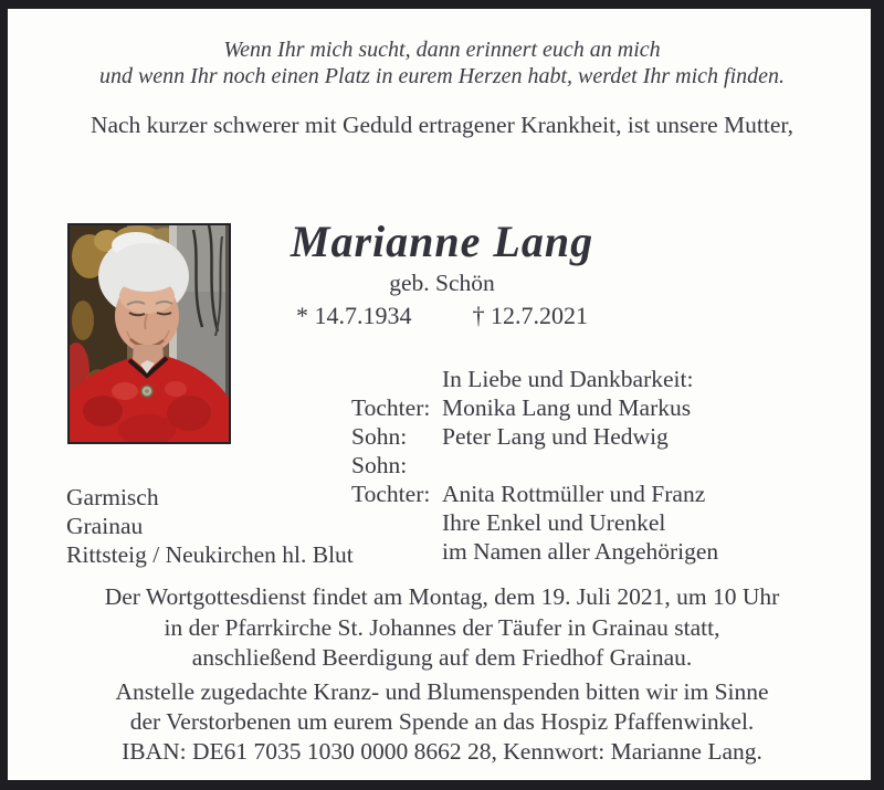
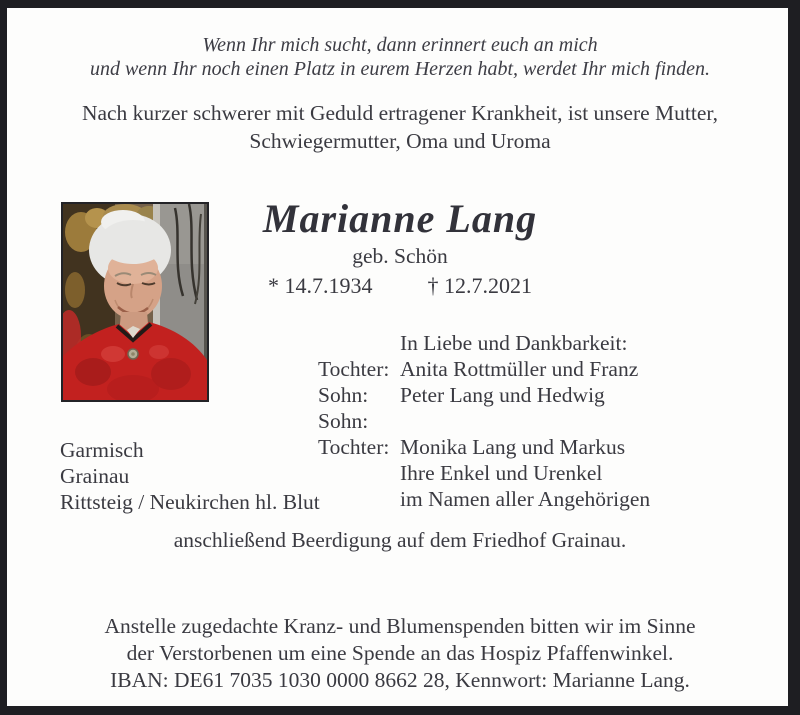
  Wenn Ihr mich sucht, dann erinnert euch an mich
  und wenn Ihr noch einen Platz in eurem Herzen habt, werdet Ihr mich finden.
  Nach kurzer schwerer mit Geduld ertragener Krankheit, ist unsere Mutter,
+ Schwiegermutter, Oma und Uroma
  Marianne Lang
  geb. Schön
  * 14.7.1934 † 12.7.2021
  In Liebe und Dankbarkeit:
  Tochter:
- Monika Lang und Markus
+ Anita Rottmüller und Franz
  Sohn:
  Peter Lang und Hedwig
  Sohn:
  Tochter:
- Anita Rottmüller und Franz
+ Monika Lang und Markus
  Ihre Enkel und Urenkel
  im Namen aller Angehörigen
  Garmisch
  Grainau
  Rittsteig / Neukirchen hl. Blut
- Der Wortgottesdienst findet am Montag, dem 19. Juli 2021, um 10 Uhr
- in der Pfarrkirche St. Johannes der Täufer in Grainau statt,
  anschließend Beerdigung auf dem Friedhof Grainau.
  Anstelle zugedachte Kranz- und Blumenspenden bitten wir im Sinne
- der Verstorbenen um eurem Spende an das Hospiz Pfaffenwinkel.
+ der Verstorbenen um eine Spende an das Hospiz Pfaffenwinkel.
  IBAN: DE61 7035 1030 0000 8662 28, Kennwort: Marianne Lang.
